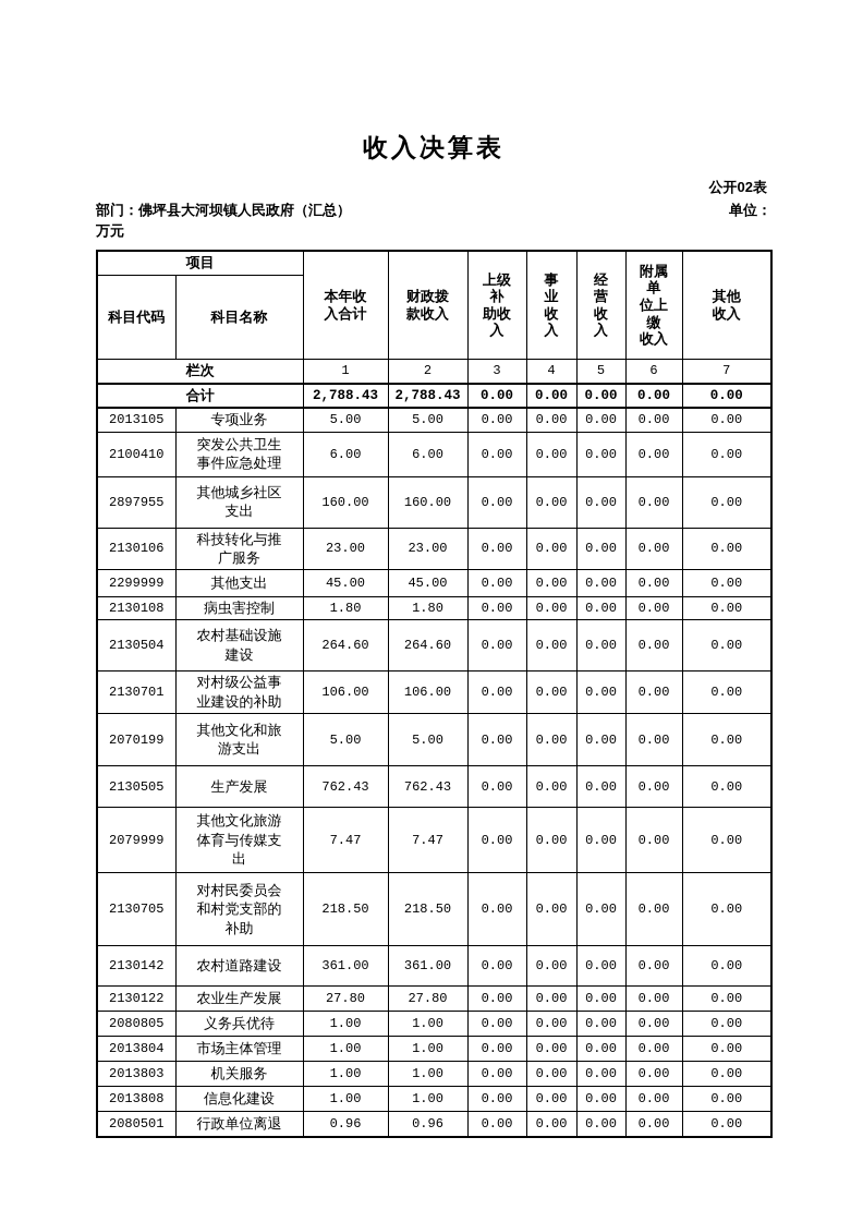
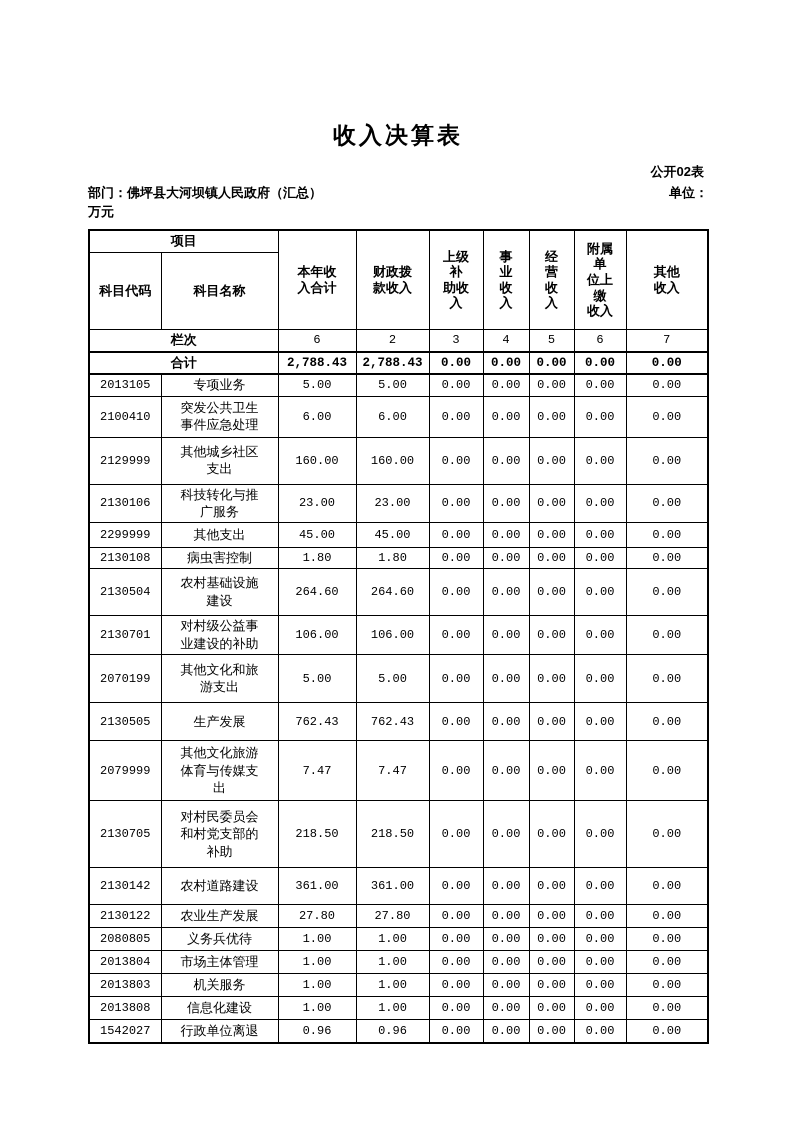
  收入决算表
  公开02表
  部门：佛坪县大河坝镇人民政府（汇总）
  单位：
  万元
  项目	本年收 入合计	财政拨 款收入	上级 补 助收 入	事 业 收 入	经 营 收 入	附属 单 位上 缴 收入	其他 收入
  科目代码	科目名称
- 栏次	1	2	3	4	5	6	7
+ 栏次	6	2	3	4	5	6	7
  合计	2,788.43	2,788.43	0.00	0.00	0.00	0.00	0.00
  2013105	专项业务	5.00	5.00	0.00	0.00	0.00	0.00	0.00
  2100410	突发公共卫生事件应急处理	6.00	6.00	0.00	0.00	0.00	0.00	0.00
- 2897955	其他城乡社区支出	160.00	160.00	0.00	0.00	0.00	0.00	0.00
+ 2129999	其他城乡社区支出	160.00	160.00	0.00	0.00	0.00	0.00	0.00
  2130106	科技转化与推广服务	23.00	23.00	0.00	0.00	0.00	0.00	0.00
  2299999	其他支出	45.00	45.00	0.00	0.00	0.00	0.00	0.00
  2130108	病虫害控制	1.80	1.80	0.00	0.00	0.00	0.00	0.00
  2130504	农村基础设施建设	264.60	264.60	0.00	0.00	0.00	0.00	0.00
  2130701	对村级公益事业建设的补助	106.00	106.00	0.00	0.00	0.00	0.00	0.00
  2070199	其他文化和旅游支出	5.00	5.00	0.00	0.00	0.00	0.00	0.00
  2130505	生产发展	762.43	762.43	0.00	0.00	0.00	0.00	0.00
  2079999	其他文化旅游体育与传媒支出	7.47	7.47	0.00	0.00	0.00	0.00	0.00
  2130705	对村民委员会和村党支部的补助	218.50	218.50	0.00	0.00	0.00	0.00	0.00
  2130142	农村道路建设	361.00	361.00	0.00	0.00	0.00	0.00	0.00
  2130122	农业生产发展	27.80	27.80	0.00	0.00	0.00	0.00	0.00
  2080805	义务兵优待	1.00	1.00	0.00	0.00	0.00	0.00	0.00
  2013804	市场主体管理	1.00	1.00	0.00	0.00	0.00	0.00	0.00
  2013803	机关服务	1.00	1.00	0.00	0.00	0.00	0.00	0.00
  2013808	信息化建设	1.00	1.00	0.00	0.00	0.00	0.00	0.00
- 2080501	行政单位离退	0.96	0.96	0.00	0.00	0.00	0.00	0.00
+ 1542027	行政单位离退	0.96	0.96	0.00	0.00	0.00	0.00	0.00
